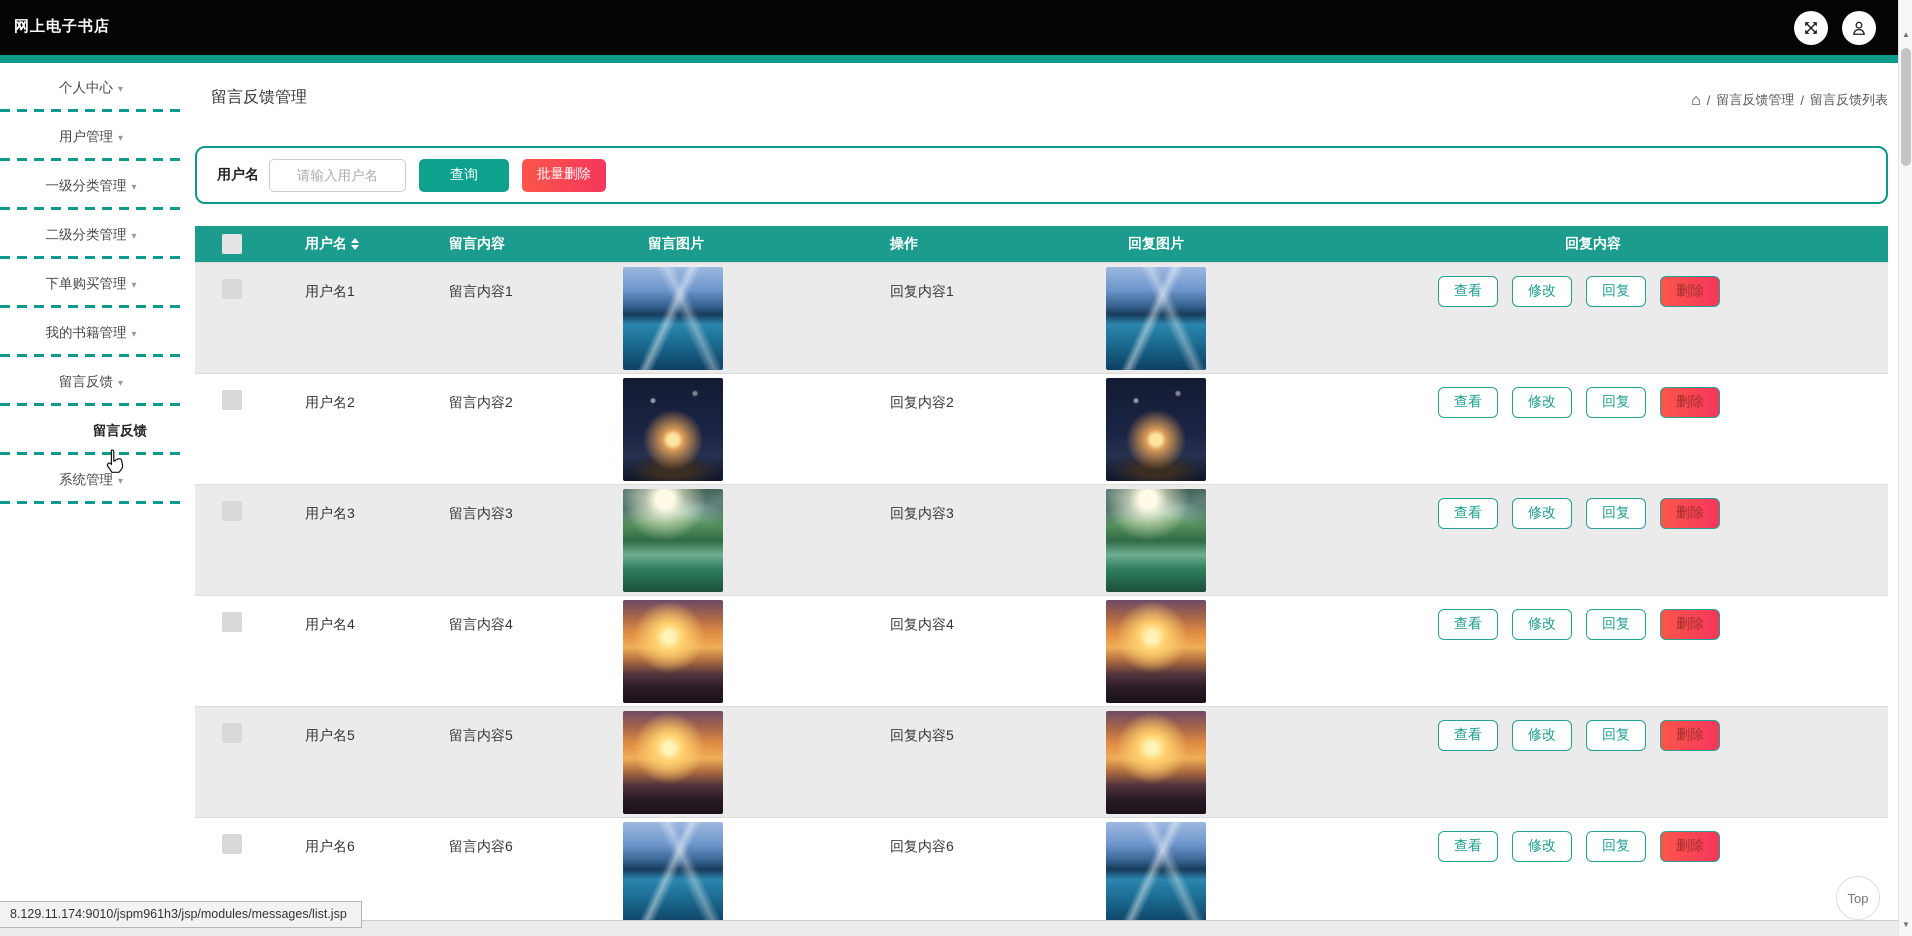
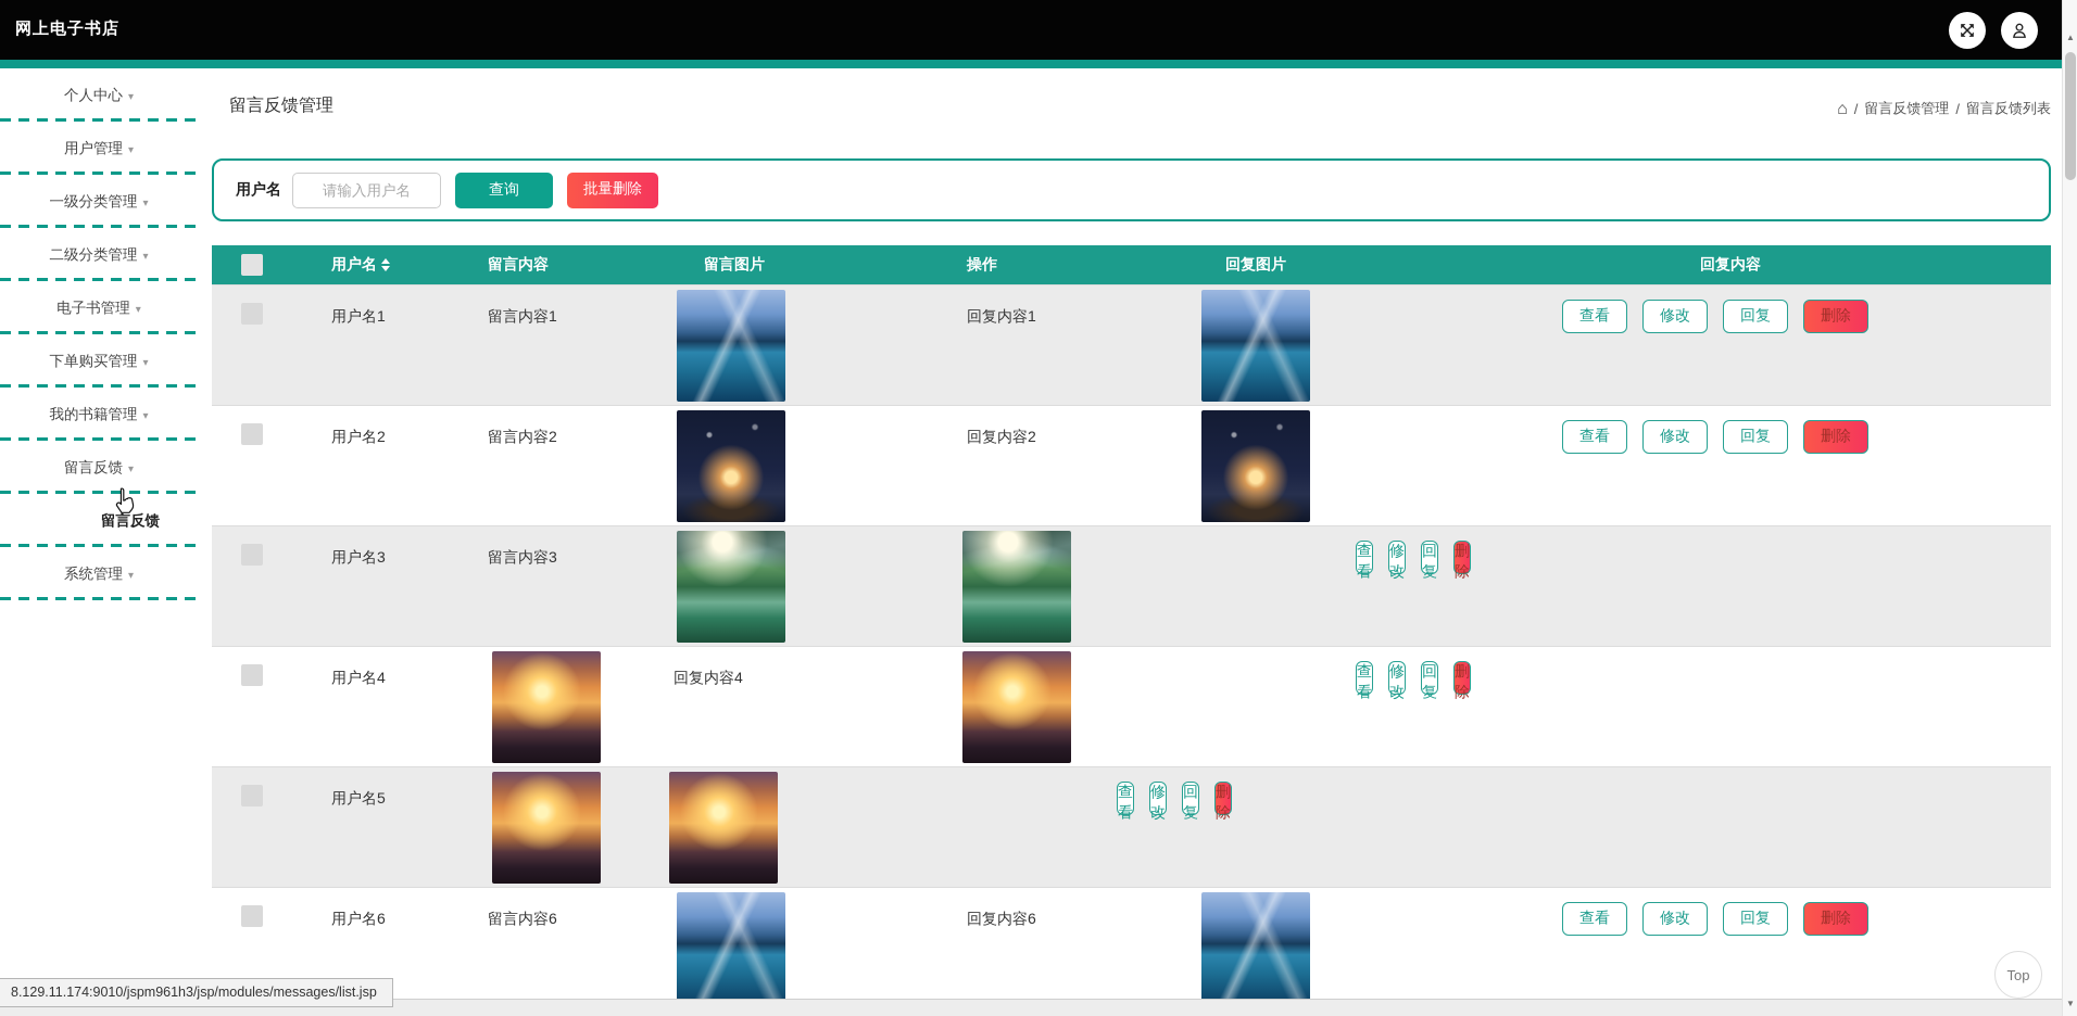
  网上电子书店
  个人中心 ▾
  用户管理 ▾
  一级分类管理 ▾
  二级分类管理 ▾
+ 电子书管理 ▾
  下单购买管理 ▾
  我的书籍管理 ▾
  留言反馈 ▾
  留言反馈
  系统管理 ▾
  留言反馈管理
  ⌂
  /
  留言反馈管理
  /
  留言反馈列表
  用户名
  请输入用户名
  查询
  批量删除
  用户名
  留言内容
  留言图片
  操作
  回复图片
  回复内容
  用户名1
  留言内容1
  回复内容1
  查看
  修改
  回复
  删除
  用户名2
  留言内容2
  回复内容2
  查看
  修改
  回复
  删除
  用户名3
  留言内容3
- 回复内容3
  查看
  修改
  回复
  删除
  用户名4
- 留言内容4
  回复内容4
  查看
  修改
  回复
  删除
  用户名5
- 留言内容5
- 回复内容5
  查看
  修改
  回复
  删除
  用户名6
  留言内容6
  回复内容6
  查看
  修改
  回复
  删除
  8.129.11.174:9010/jspm961h3/jsp/modules/messages/list.jsp
  Top
  ▲
  ▼
